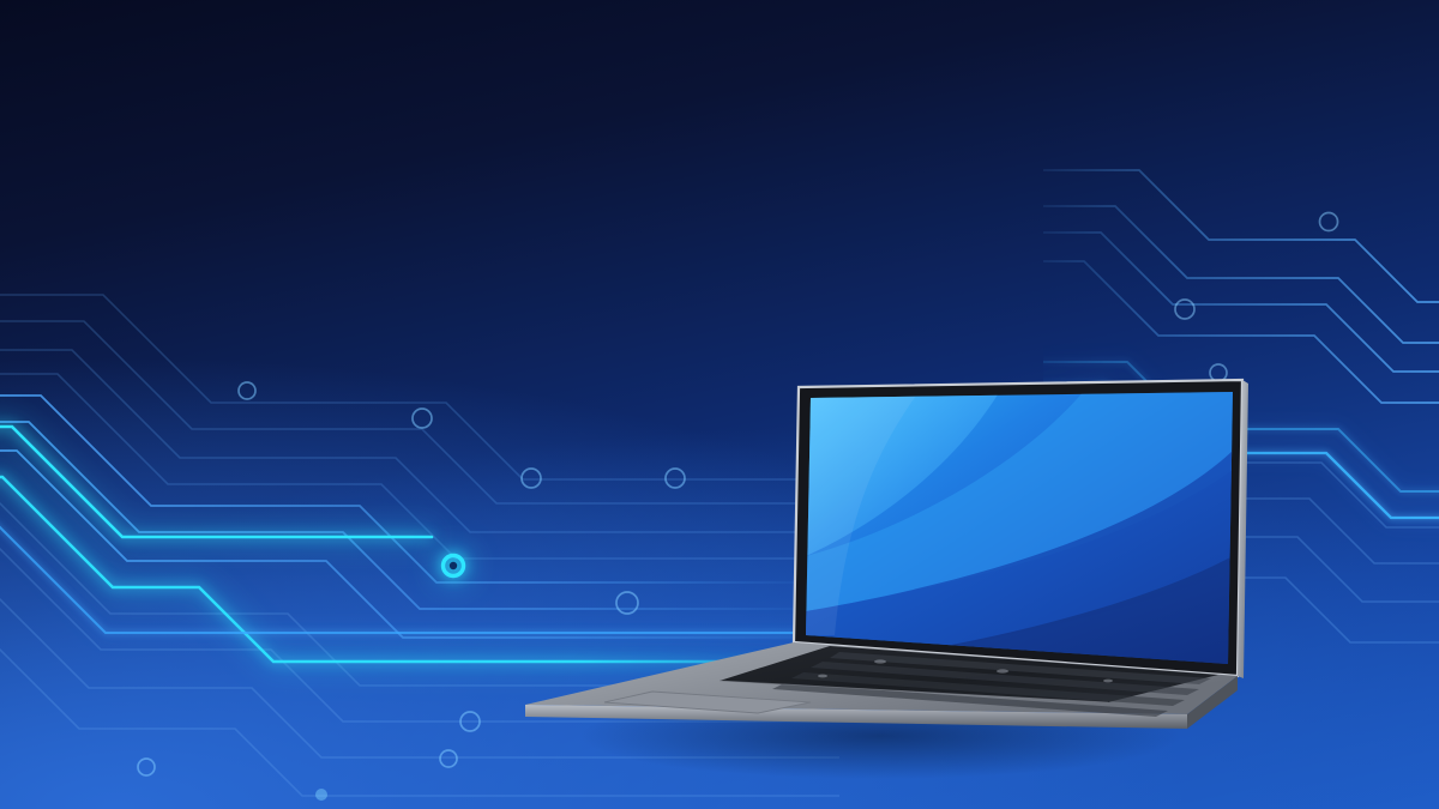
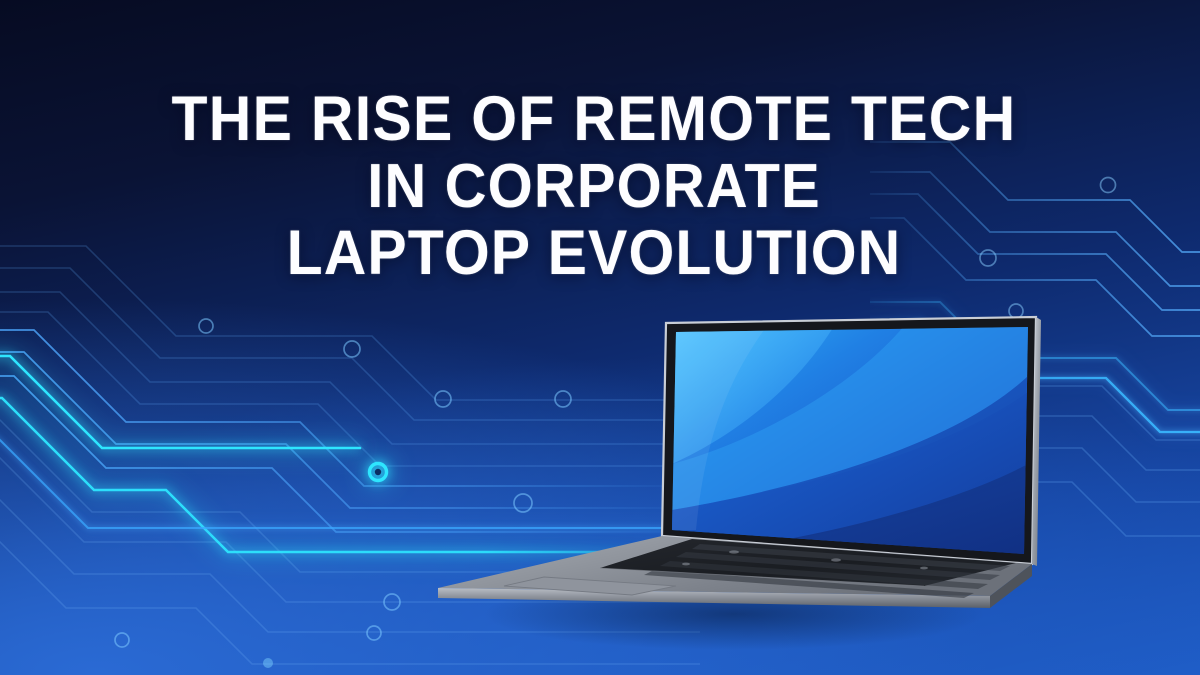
+ THE RISE OF REMOTE TECH
+ IN CORPORATE
+ LAPTOP EVOLUTION
